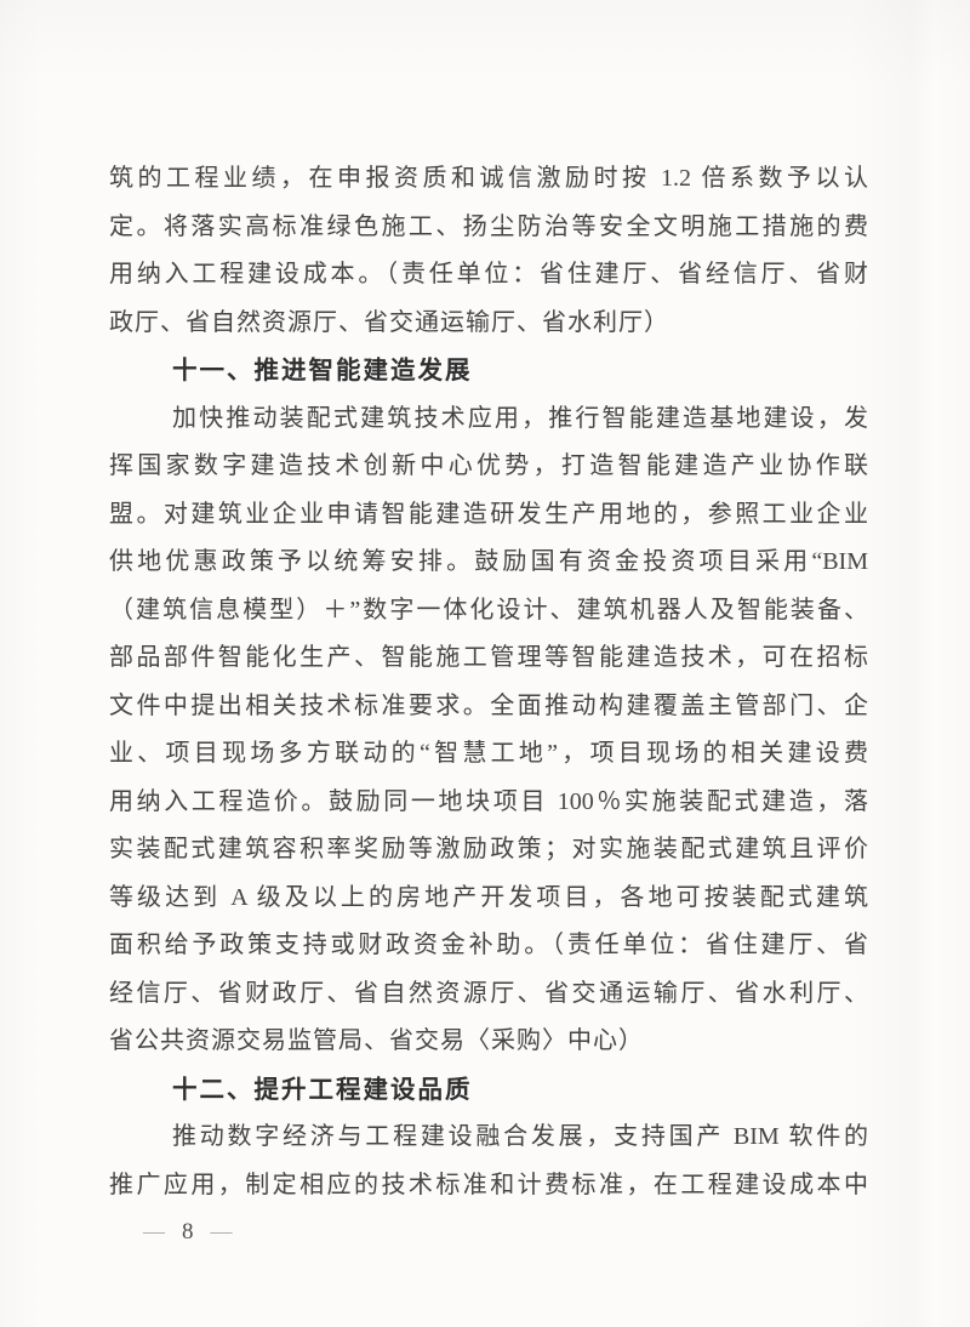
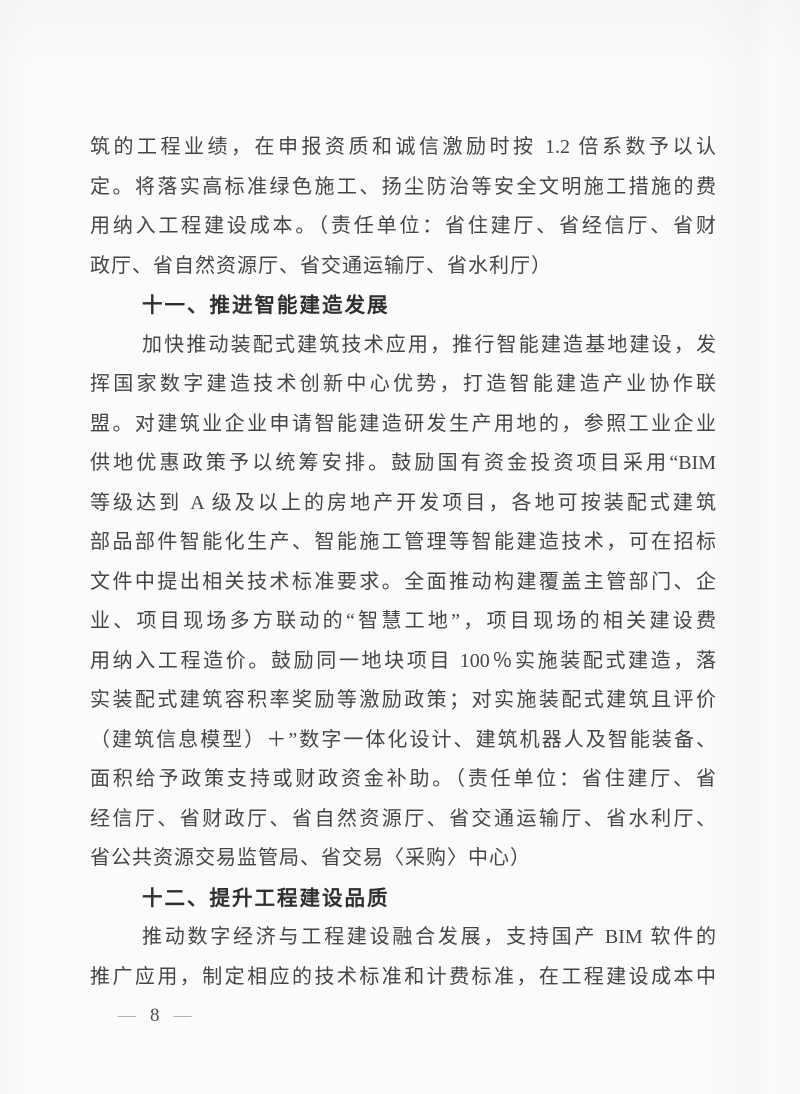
  筑的工程业绩，在申报资质和诚信激励时按 1.2 倍系数予以认
  定。将落实高标准绿色施工、扬尘防治等安全文明施工措施的费
  用纳入工程建设成本。（责任单位：省住建厅、省经信厅、省财
  政厅、省自然资源厅、省交通运输厅、省水利厅）
  十一、推进智能建造发展
  加快推动装配式建筑技术应用，推行智能建造基地建设，发
  挥国家数字建造技术创新中心优势，打造智能建造产业协作联
  盟。对建筑业企业申请智能建造研发生产用地的，参照工业企业
  供地优惠政策予以统筹安排。鼓励国有资金投资项目采用“BIM
- （建筑信息模型）＋”数字一体化设计、建筑机器人及智能装备、
+ 等级达到 A 级及以上的房地产开发项目，各地可按装配式建筑
  部品部件智能化生产、智能施工管理等智能建造技术，可在招标
  文件中提出相关技术标准要求。全面推动构建覆盖主管部门、企
  业、项目现场多方联动的“智慧工地”，项目现场的相关建设费
  用纳入工程造价。鼓励同一地块项目 100％实施装配式建造，落
  实装配式建筑容积率奖励等激励政策；对实施装配式建筑且评价
- 等级达到 A 级及以上的房地产开发项目，各地可按装配式建筑
+ （建筑信息模型）＋”数字一体化设计、建筑机器人及智能装备、
  面积给予政策支持或财政资金补助。（责任单位：省住建厅、省
  经信厅、省财政厅、省自然资源厅、省交通运输厅、省水利厅、
  省公共资源交易监管局、省交易〈采购〉中心）
  十二、提升工程建设品质
  推动数字经济与工程建设融合发展，支持国产 BIM 软件的
  推广应用，制定相应的技术标准和计费标准，在工程建设成本中
  — 8 —
